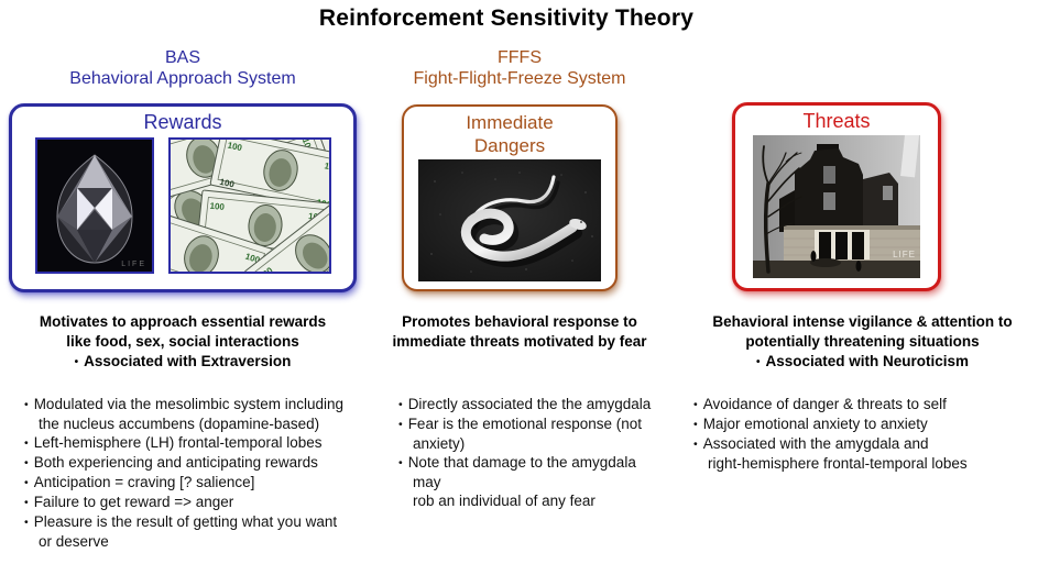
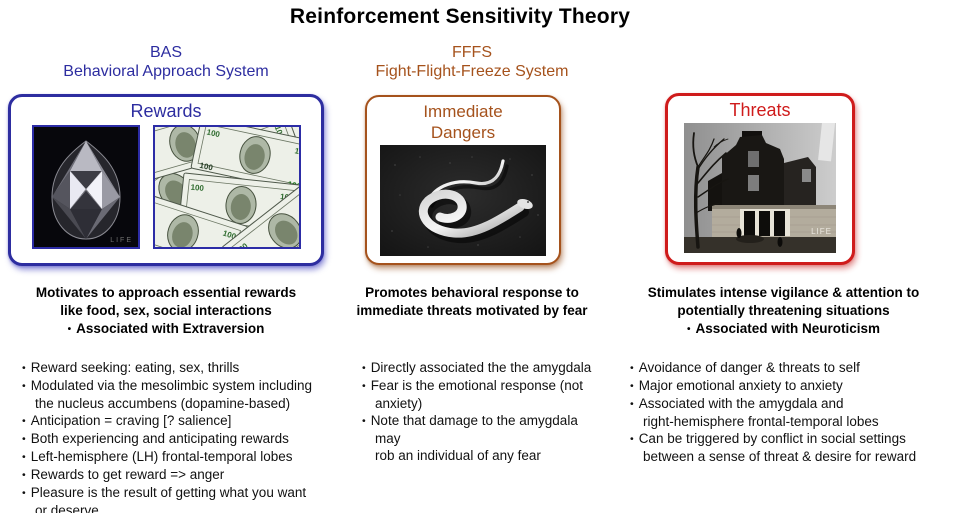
  Reinforcement Sensitivity Theory
  BAS
  Behavioral Approach System
  Rewards
  Motivates to approach essential rewards
  like food, sex, social interactions
  • Associated with Extraversion
+ • Reward seeking: eating, sex, thrills
  • Modulated via the mesolimbic system including
  the nucleus accumbens (dopamine-based)
- • Left-hemisphere (LH) frontal-temporal lobes
+ • Anticipation = craving [? salience]
  • Both experiencing and anticipating rewards
- • Anticipation = craving [? salience]
+ • Left-hemisphere (LH) frontal-temporal lobes
- • Failure to get reward => anger
+ • Rewards to get reward => anger
  • Pleasure is the result of getting what you want
  or deserve
  FFFS
  Fight-Flight-Freeze System
  Immediate
  Dangers
  Promotes behavioral response to
  immediate threats motivated by fear
  • Directly associated the the amygdala
  • Fear is the emotional response (not
  anxiety)
  • Note that damage to the amygdala may
  rob an individual of any fear
  Threats
  LIFE
- Behavioral intense vigilance & attention to
+ Stimulates intense vigilance & attention to
  potentially threatening situations
  • Associated with Neuroticism
  • Avoidance of danger & threats to self
  • Major emotional anxiety to anxiety
  • Associated with the amygdala and
  right-hemisphere frontal-temporal lobes
+ • Can be triggered by conflict in social settings
+ between a sense of threat & desire for reward
